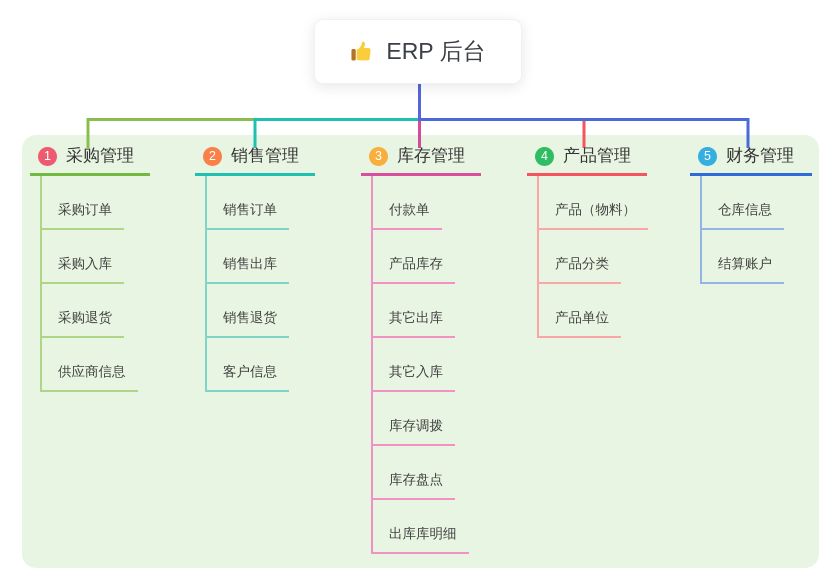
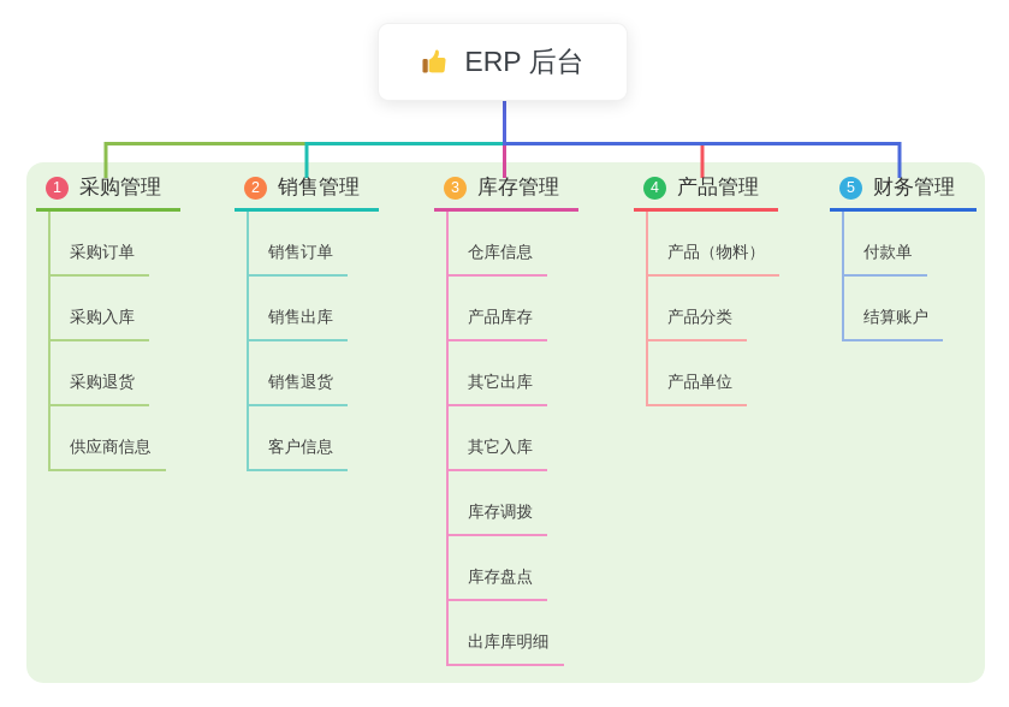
  ERP 后台
  1
  采购管理
  采购订单
  采购入库
  采购退货
  供应商信息
  2
  销售管理
  销售订单
  销售出库
  销售退货
  客户信息
  3
  库存管理
- 付款单
+ 仓库信息
  产品库存
  其它出库
  其它入库
  库存调拨
  库存盘点
  出库库明细
  4
  产品管理
  产品（物料）
  产品分类
  产品单位
  5
  财务管理
- 仓库信息
+ 付款单
  结算账户
